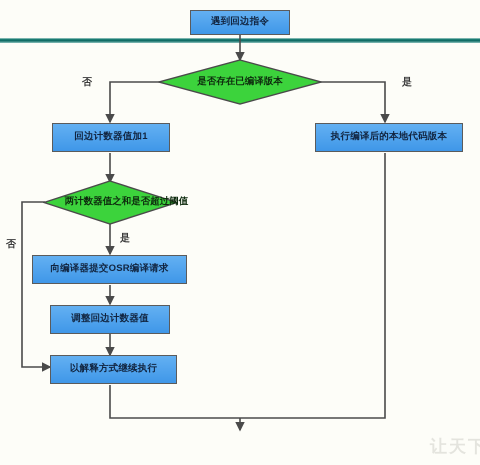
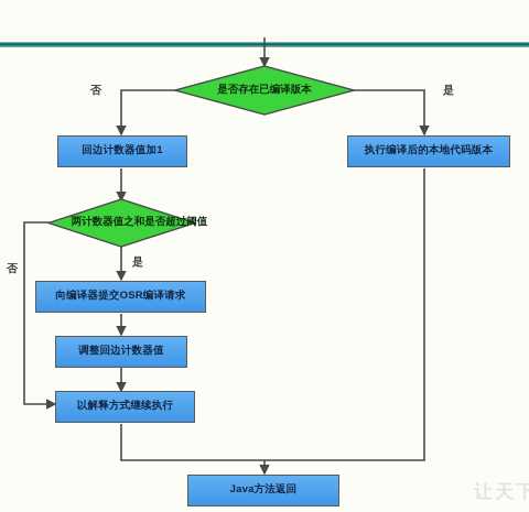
- 遇到回边指令
  是否存在已编译版本
  回边计数器值加1
  执行编译后的本地代码版本
  两计数器值之和是否超过阈值
  向编译器提交OSR编译请求
  调整回边计数器值
  以解释方式继续执行
+ Java方法返回
  否
  是
  否
  是
  让天下
